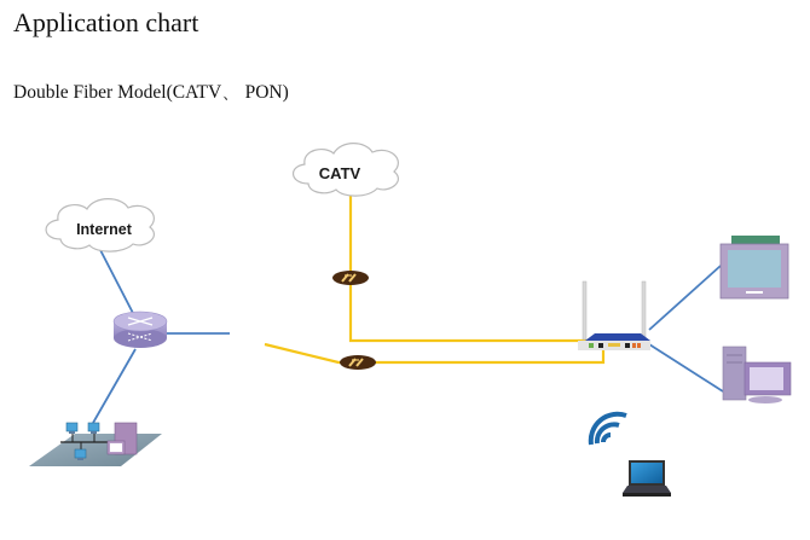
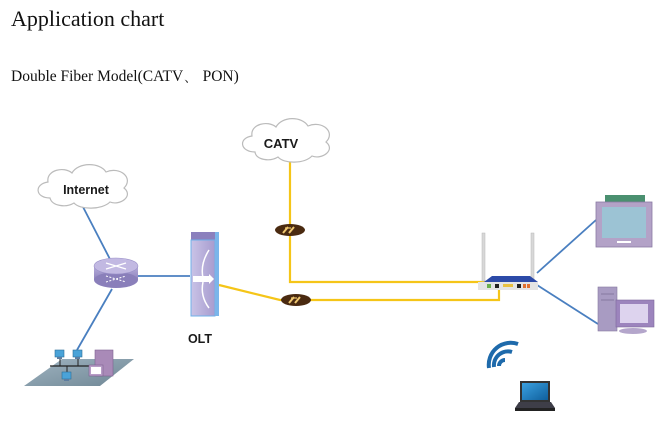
  Application chart
  Double Fiber Model(CATV、 PON)
  CATV
  Internet
+ OLT
